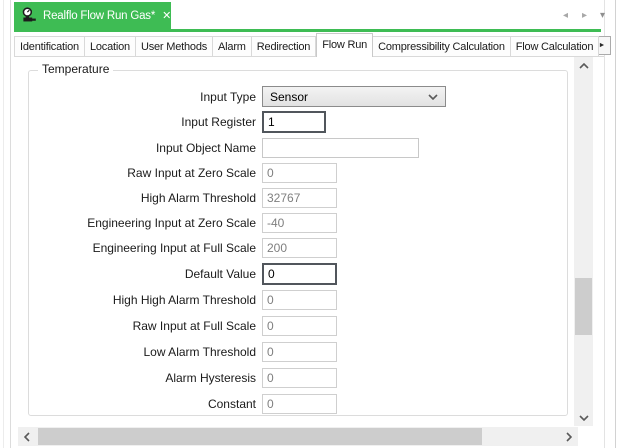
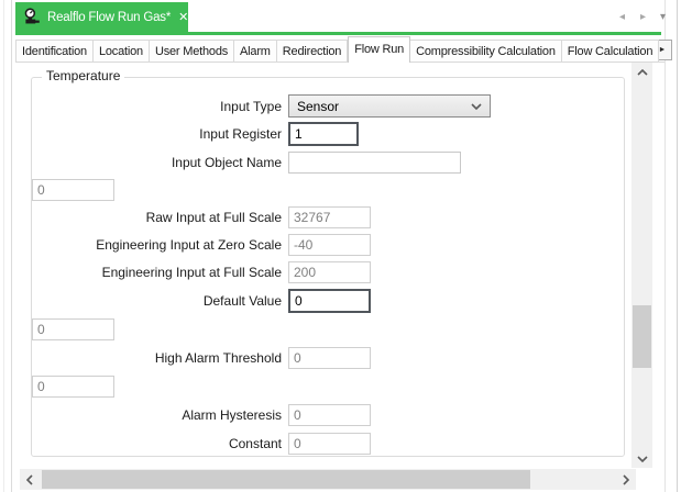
  Realflo Flow Run Gas*
  ✕
  ◂
  ▸
  ▾
  Identification
  Location
  User Methods
  Alarm
  Redirection
  Flow Run
  Compressibility Calculation
  Flow Calculation
  Temperature
  Input Type
  Sensor
  Input Register
  1
  Input Object Name
- Raw Input at Zero Scale
  0
- High Alarm Threshold
+ Raw Input at Full Scale
  32767
  Engineering Input at Zero Scale
  -40
  Engineering Input at Full Scale
  200
  Default Value
  0
- High High Alarm Threshold
  0
- Raw Input at Full Scale
+ High Alarm Threshold
  0
- Low Alarm Threshold
  0
  Alarm Hysteresis
  0
  Constant
  0
